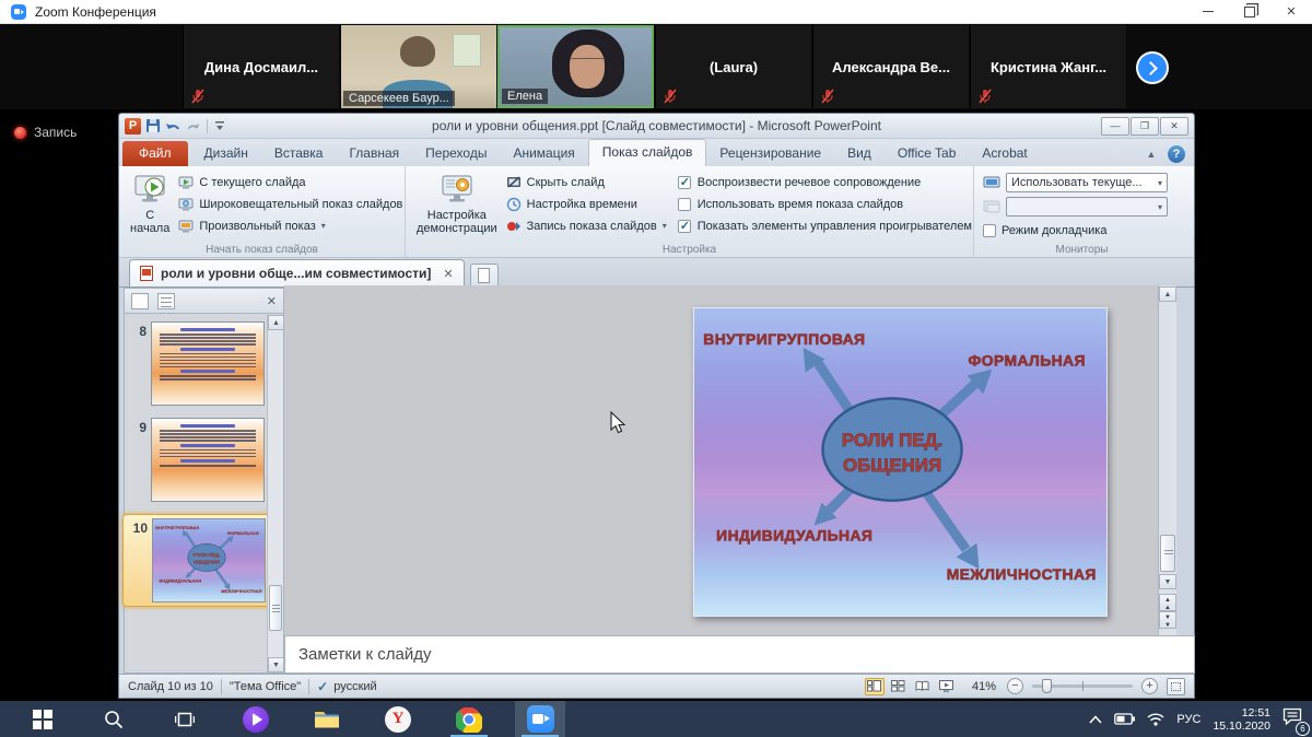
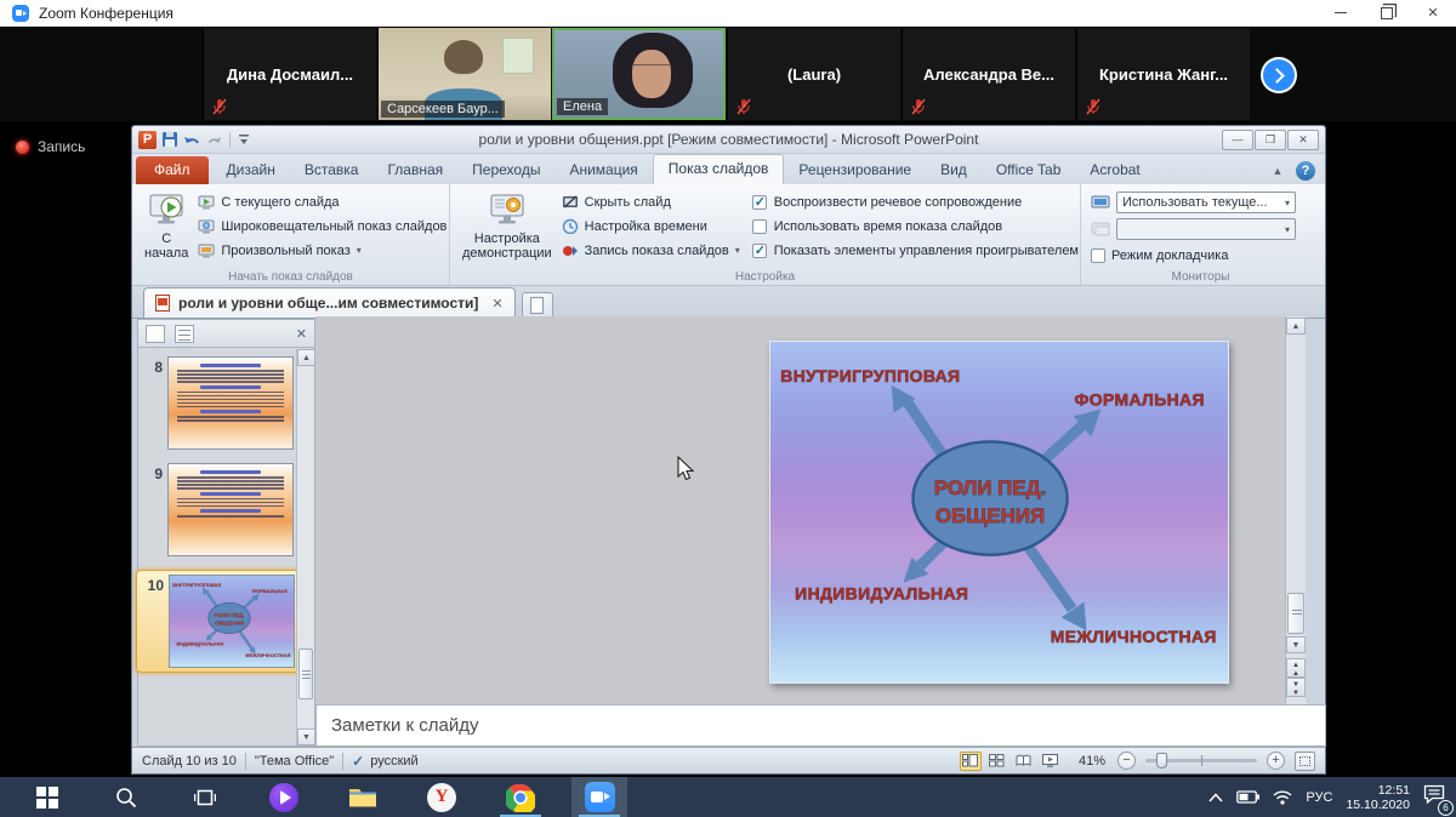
  Zoom Конференция
  Дина Досмаил...
  Сарсекеев Баур...
  Елена
  (Laura)
  Александра Ве...
  Кристина Жанг...
  Запись
- роли и уровни общения.ppt [Слайд совместимости] - Microsoft PowerPoint
+ роли и уровни общения.ppt [Режим совместимости] - Microsoft PowerPoint
  P
  —
  ❒
  ✕
  Файл
  Дизайн
  Вставка
  Главная
  Переходы
  Анимация
  Показ слайдов
  Рецензирование
  Вид
  Office Tab
  Acrobat
  ▲
  ?
  С
  начала
  С текущего слайда
  Широковещательный показ слайдов
  Произвольный показ
  ▾
  Начать показ слайдов
  Настройка демонстрации
  Скрыть слайд
  Настройка времени
  Запись показа слайдов
  ▾
  Воспроизвести речевое сопровождение
  Использовать время показа слайдов
  Показать элементы управления проигрывателем
  Настройка
  Использовать текуще...
  ▾
  ▾
  Режим докладчика
  Мониторы
  роли и уровни обще...им совместимости]
  ✕
  ✕
  8
  9
  10
  РОЛИ ПЕД.
  ОБЩЕНИЯ
  ВНУТРИГРУППОВАЯ
  ФОРМАЛЬНАЯ
  ИНДИВИДУАЛЬНАЯ
  МЕЖЛИЧНОСТНАЯ
  Заметки к слайду
  Слайд 10 из 10
  "Тема Office"
  ✓
  русский
  41%
  −
  +
  Y
  РУС
  12:51
  15.10.2020
  6
